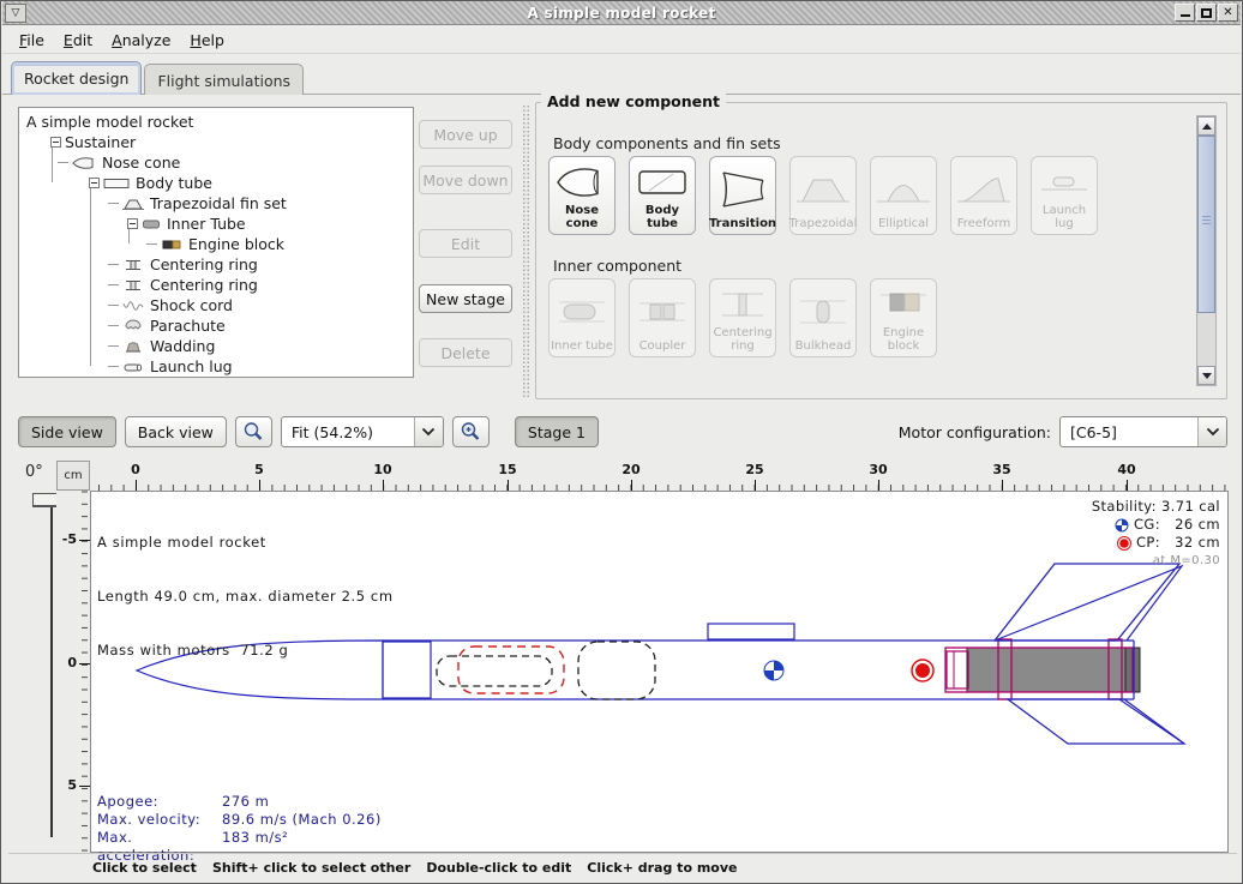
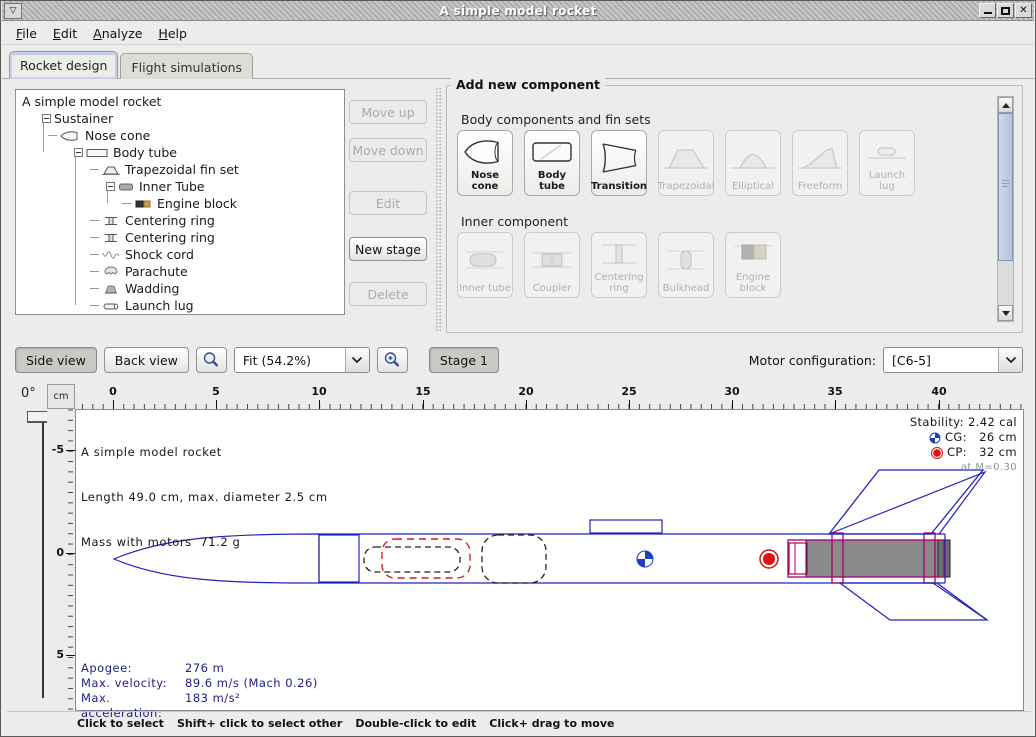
  ▽
  A simple model rocket
  ✕
  File
  Edit
  Analyze
  Help
  Rocket design
  Flight simulations
  A simple model rocket
  Sustainer
  Nose cone
  Body tube
  Trapezoidal fin set
  Inner Tube
  Engine block
  Centering ring
  Centering ring
  Shock cord
  Parachute
  Wadding
  Launch lug
  Move up
  Move down
  Edit
  New stage
  Delete
  Add new component
  Body components and fin sets
  Nose cone
  Body tube
  Transition
  Trapezoidal
  Elliptical
  Freeform
  Launch lug
  Inner component
  Inner tube
  Coupler
  Centering ring
  Bulkhead
  Engine block
  Side view
  Back view
  Fit (54.2%)
  Stage 1
  Motor configuration:
  [C6-5]
  0°
  cm
  0
  5
  10
  15
  20
  25
  30
  35
  40
  -5
  0
  5
  A simple model rocket
  Length 49.0 cm, max. diameter 2.5 cm
  Mass with motors 71.2 g
- Stability: 3.71 cal
+ Stability: 2.42 cal
  CG:
  26 cm
  CP:
  32 cm
  at M=0.30
  Apogee:
  276 m
  Max. velocity:
  89.6 m/s (Mach 0.26)
  Max. acceleration:
  183 m/s²
  Click to select
  Shift+ click to select other
  Double-click to edit
  Click+ drag to move
